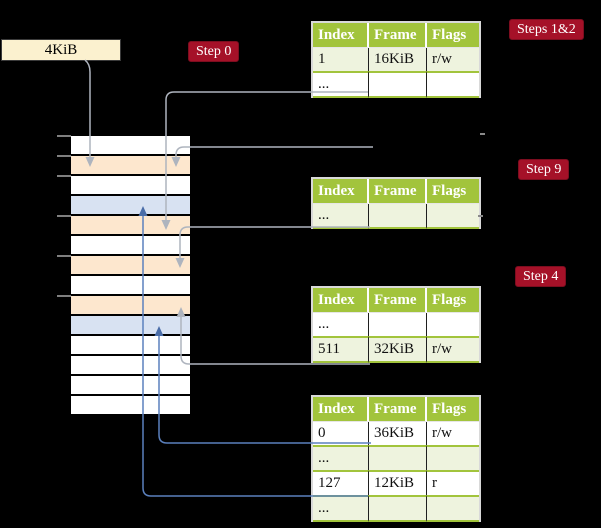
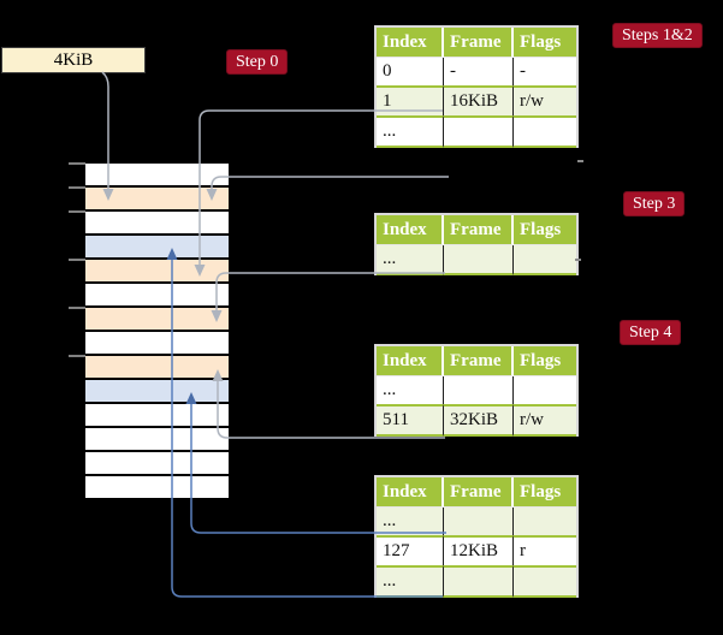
  4KiB
  Step 0
  Steps 1&2
- Step 9
+ Step 3
  Step 4
  Index	Frame	Flags
+ 0	-	-
  1	16KiB	r/w
  ...
  Index	Frame	Flags
  ...
  Index	Frame	Flags
  ...
  511	32KiB	r/w
  Index	Frame	Flags
- 0	36KiB	r/w
  ...
  127	12KiB	r
  ...
